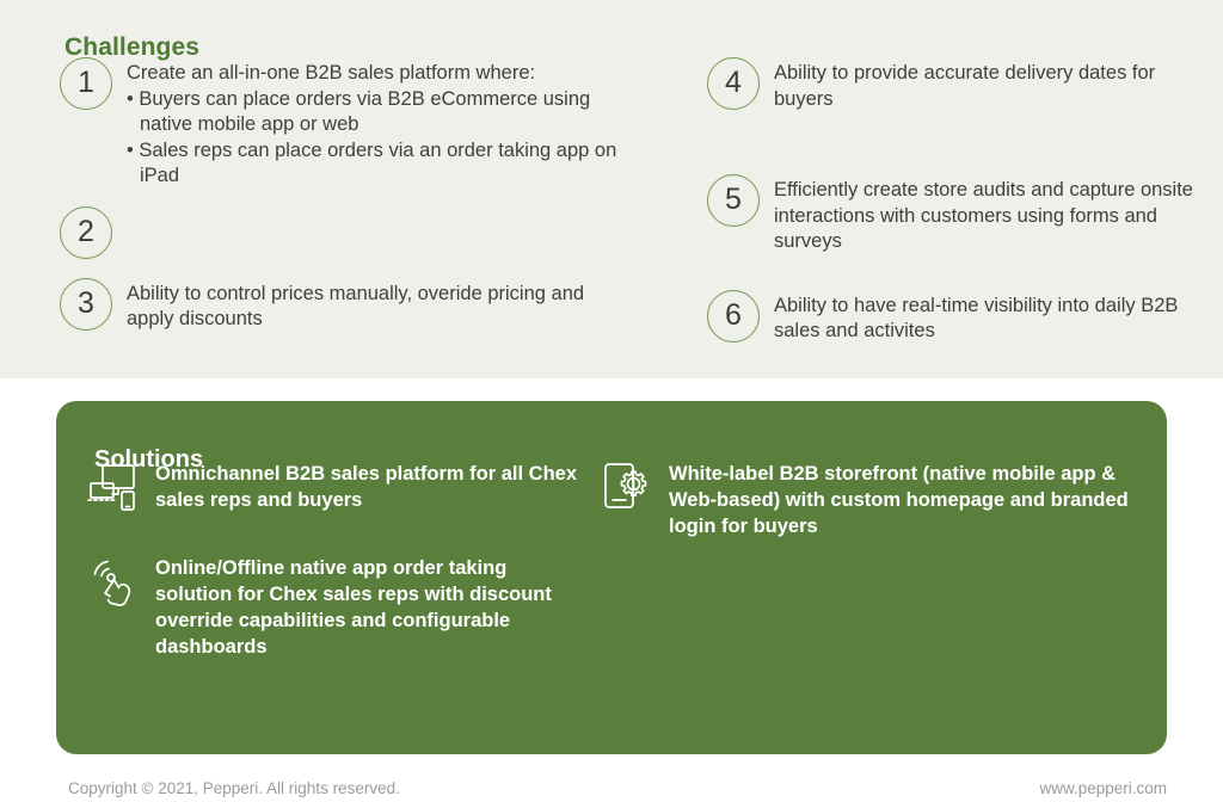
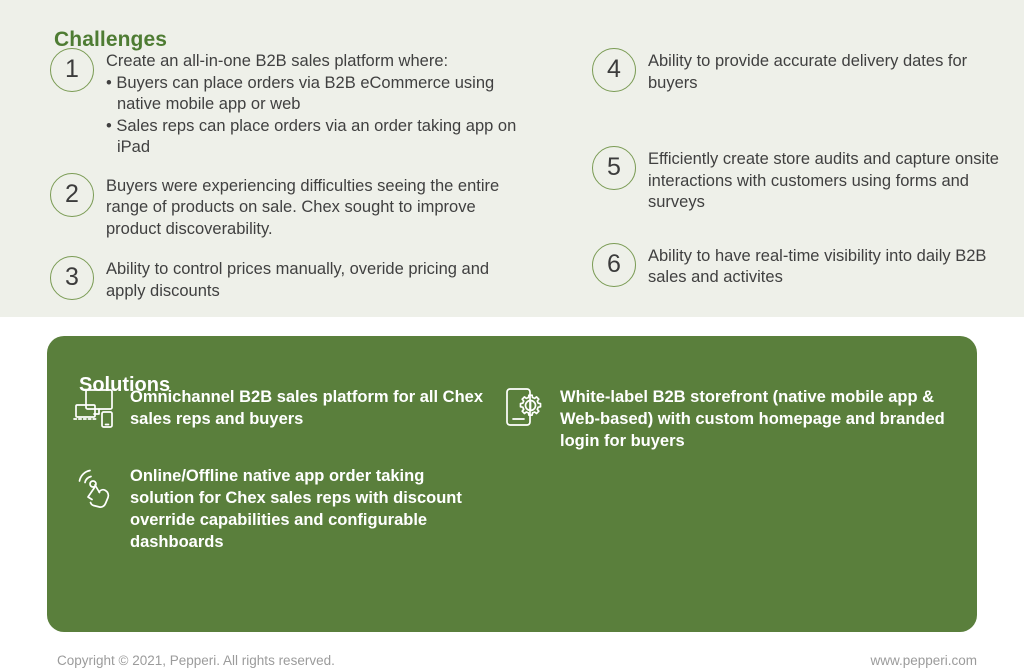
  Challenges
  1
  Create an all-in-one B2B sales platform where:
  • Buyers can place orders via B2B eCommerce using native mobile app or web
  • Sales reps can place orders via an order taking app on iPad
  2
+ Buyers were experiencing difficulties seeing the entire range of products on sale. Chex sought to improve product discoverability.
  3
  Ability to control prices manually, overide pricing and apply discounts
  4
  Ability to provide accurate delivery dates for buyers
  5
  Efficiently create store audits and capture onsite interactions with customers using forms and surveys
  6
  Ability to have real-time visibility into daily B2B sales and activites
  Solutions
  Omnichannel B2B sales platform for all Chex sales reps and buyers
  Online/Offline native app order taking solution for Chex sales reps with discount override capabilities and configurable dashboards
  White-label B2B storefront (native mobile app & Web-based) with custom homepage and branded login for buyers
  Copyright © 2021, Pepperi. All rights reserved.
  www.pepperi.com
